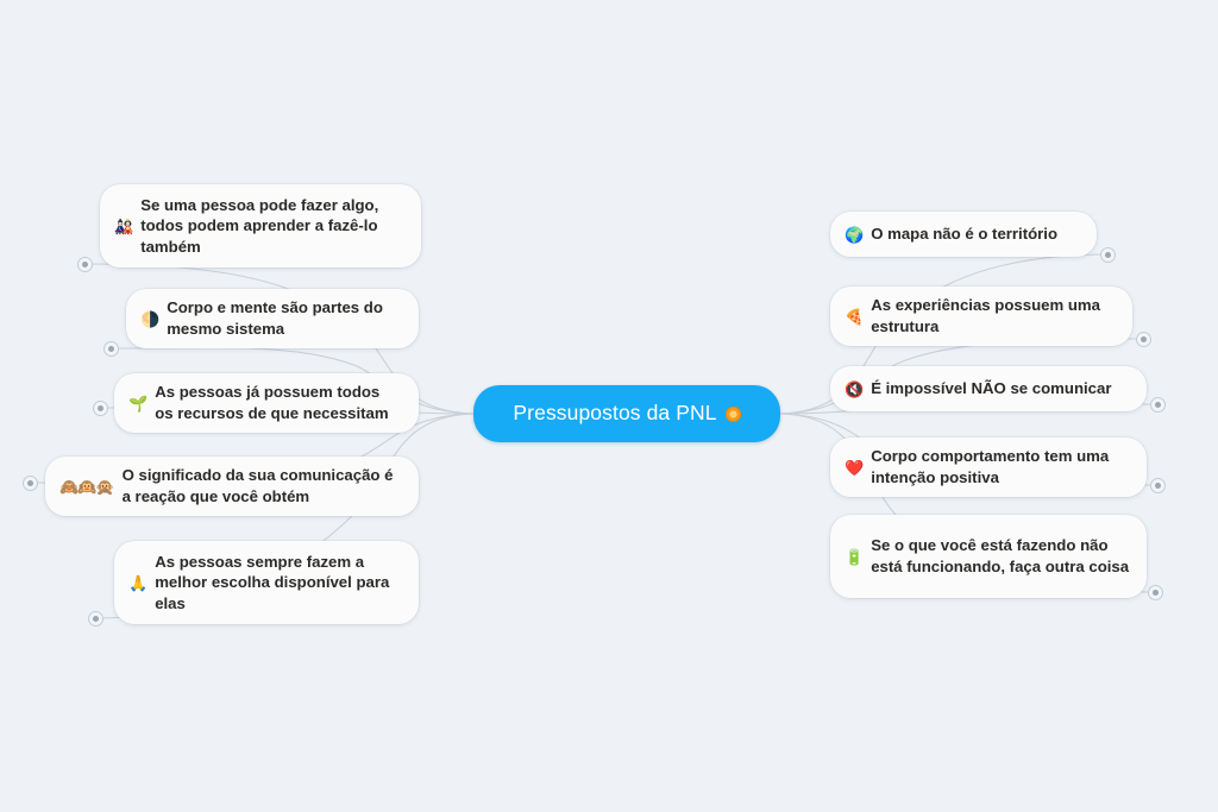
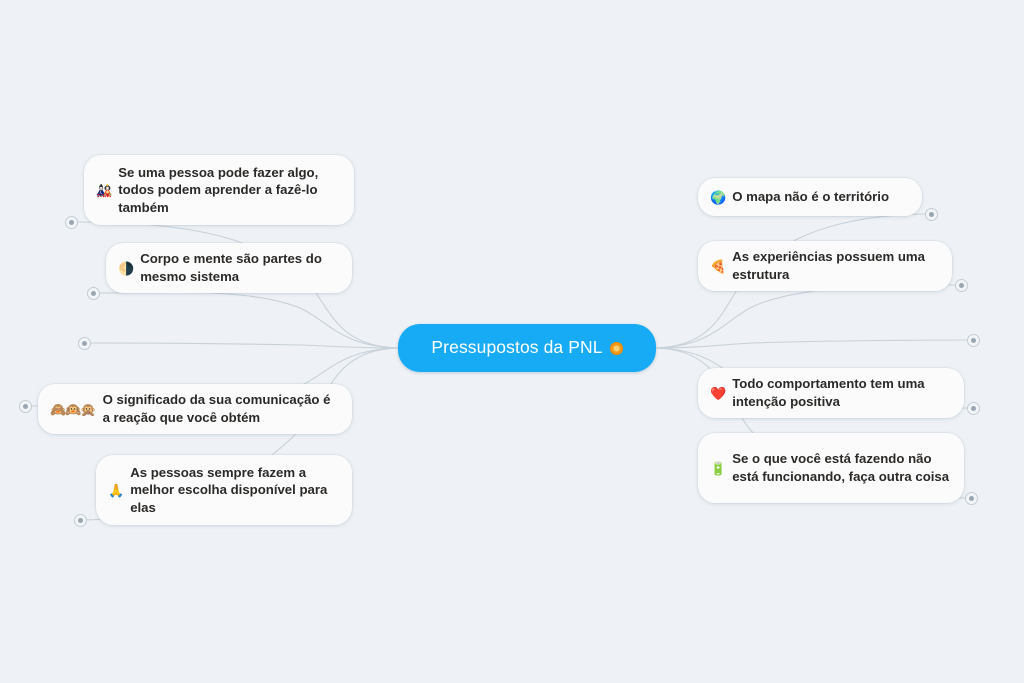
  Pressupostos da PNL
  🎎
  Se uma pessoa pode fazer algo, todos podem aprender a fazê-lo também
  🌗
  Corpo e mente são partes do mesmo sistema
- 🌱
- As pessoas já possuem todos os recursos de que necessitam
  🙈🙉🙊
  O significado da sua comunicação é a reação que você obtém
  🙏
  As pessoas sempre fazem a melhor escolha disponível para elas
  🌍
  O mapa não é o território
  🍕
  As experiências possuem uma estrutura
- 🔇
- É impossível NÃO se comunicar
  ❤️
- Corpo comportamento tem uma intenção positiva
+ Todo comportamento tem uma intenção positiva
  🔋
  Se o que você está fazendo não está funcionando, faça outra coisa
